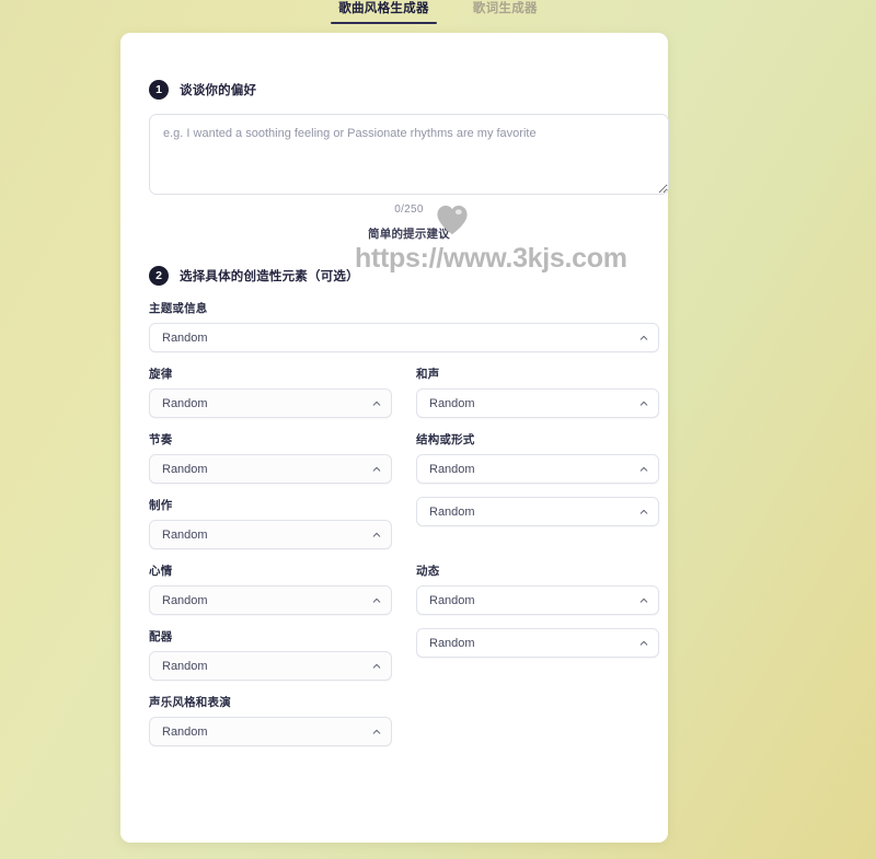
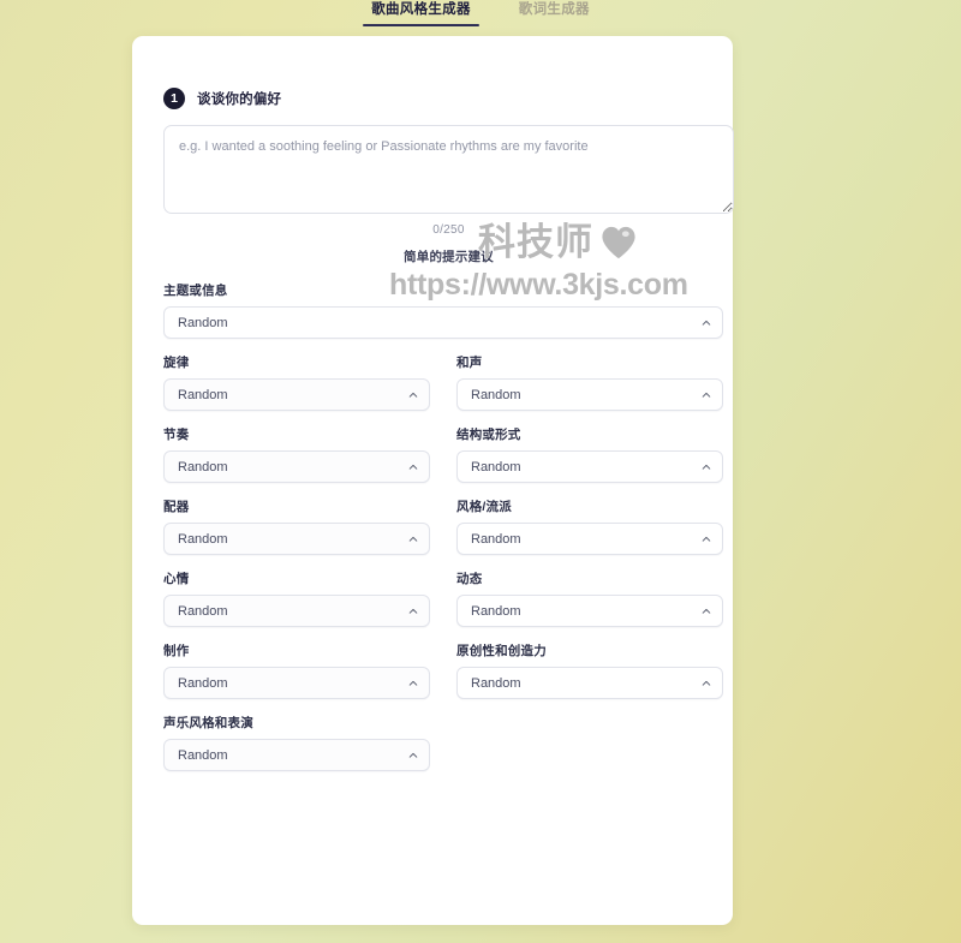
  歌曲风格生成器
  歌词生成器
  1
  谈谈你的偏好
  e.g. I wanted a soothing feeling or Passionate rhythms are my favorite
  0/250
  简单的提示建议
- 2
- 选择具体的创造性元素（可选）
  主题或信息
  Random
  旋律
  Random
  和声
  Random
  节奏
  Random
  结构或形式
  Random
- 制作
+ 配器
  Random
+ 风格/流派
  Random
  心情
  Random
  动态
  Random
- 配器
+ 制作
  Random
+ 原创性和创造力
  Random
  声乐风格和表演
  Random
+ 科技师
  https://www.3kjs.com
